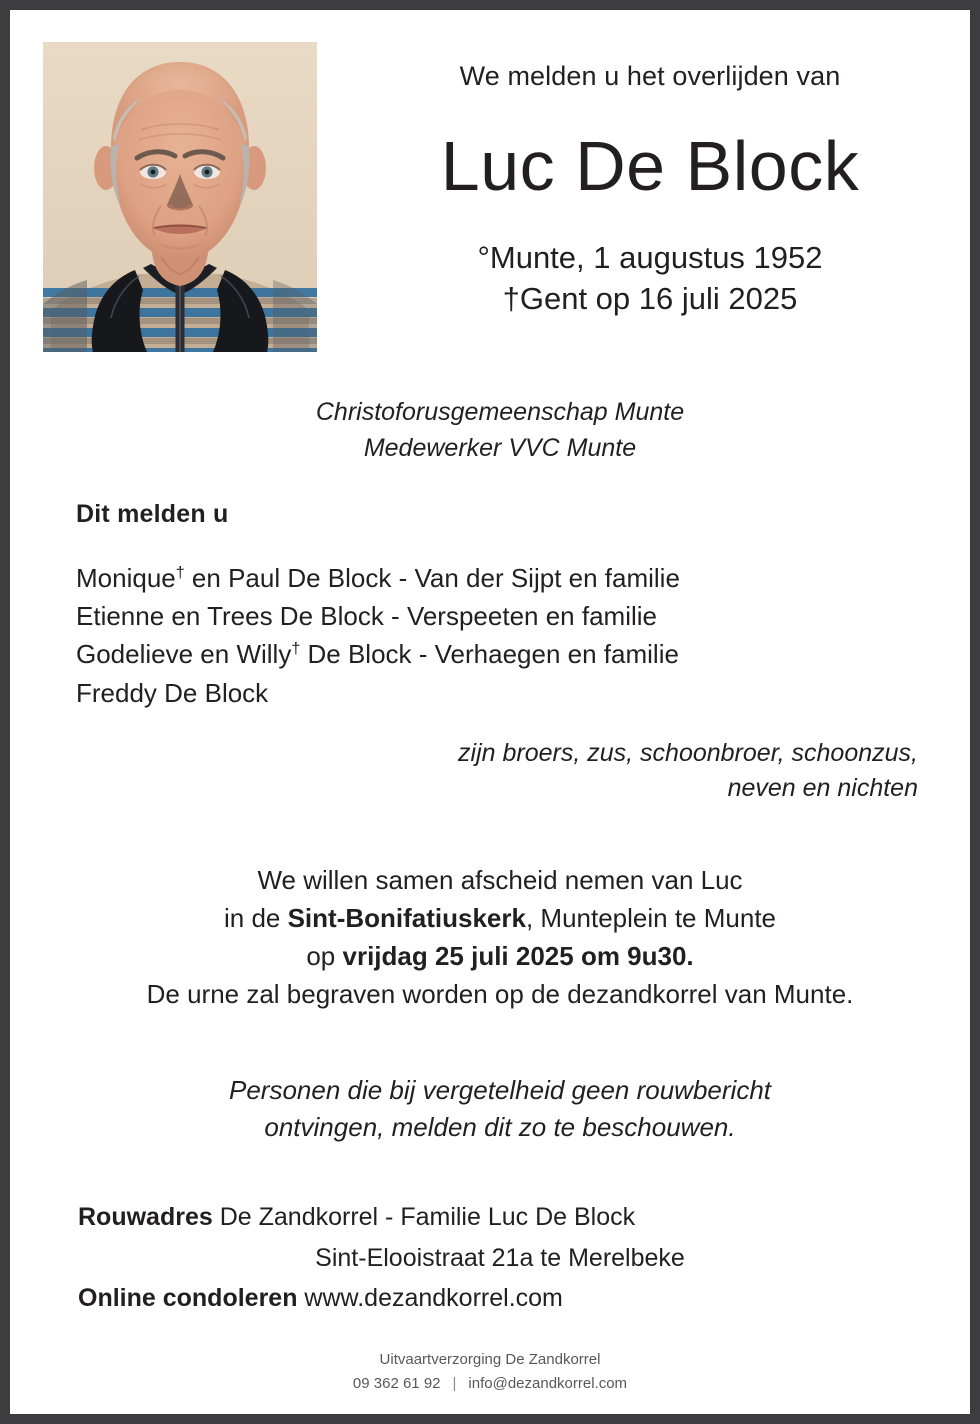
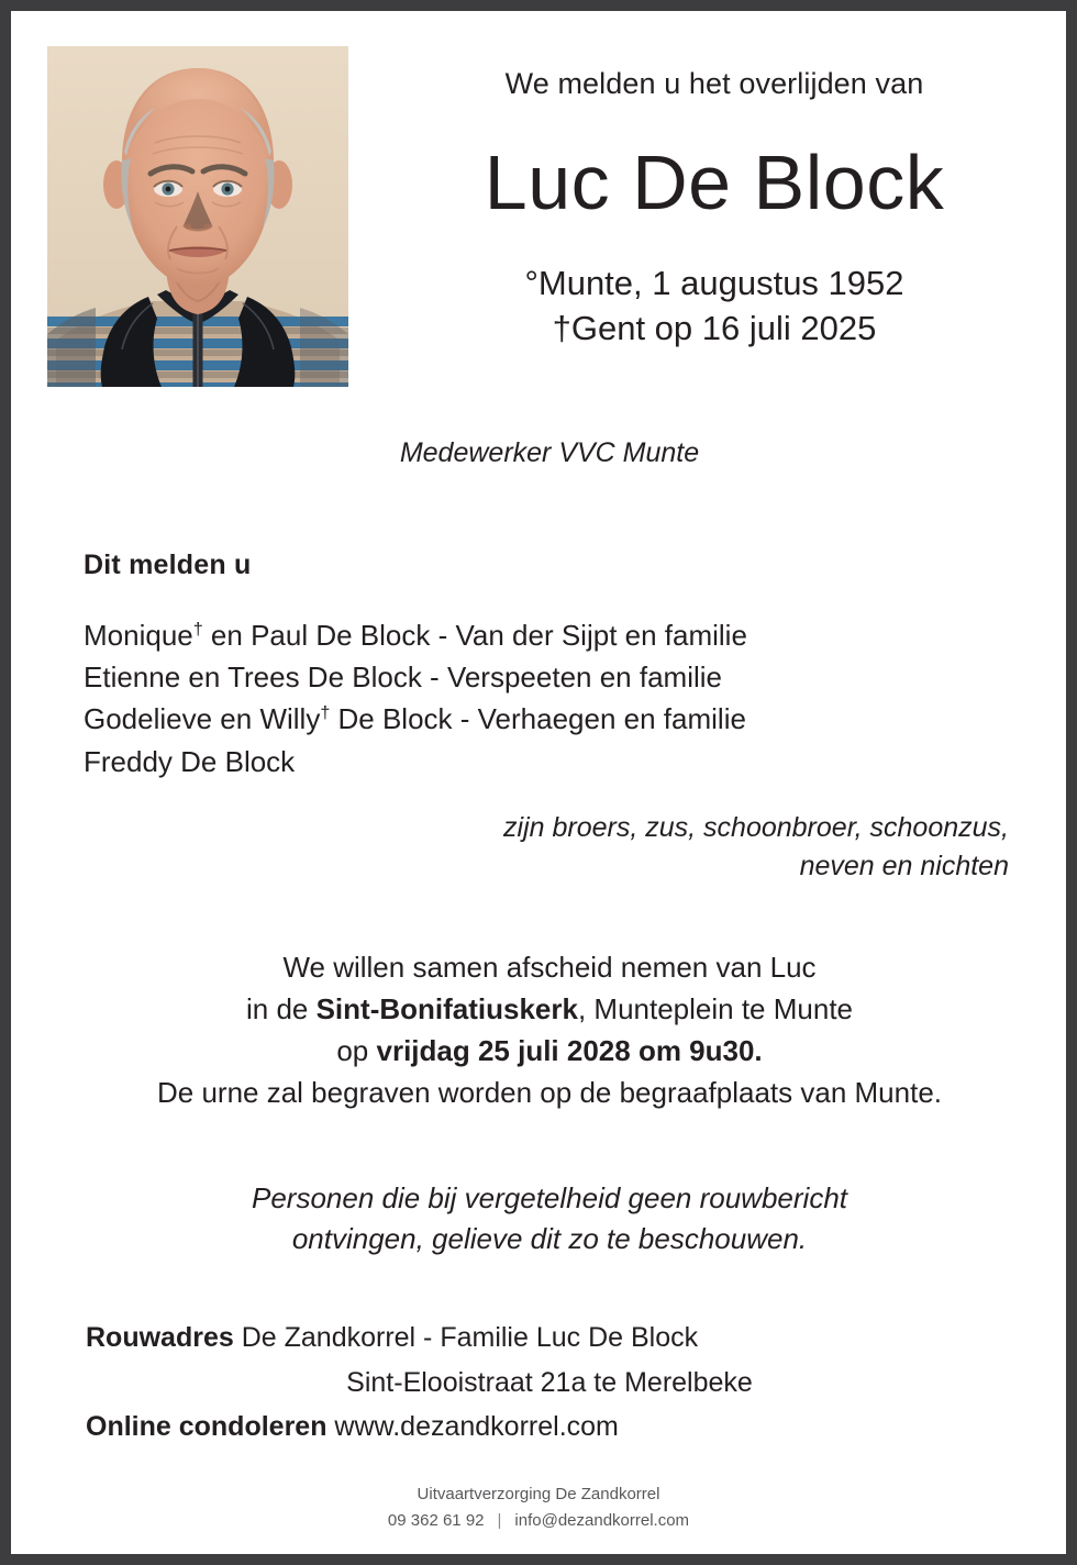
  We melden u het overlijden van
  Luc De Block
  °Munte, 1 augustus 1952
  †Gent op 16 juli 2025
- Christoforusgemeenschap Munte
  Medewerker VVC Munte
  Dit melden u
  Monique† en Paul De Block - Van der Sijpt en familie
  Etienne en Trees De Block - Verspeeten en familie
  Godelieve en Willy† De Block - Verhaegen en familie
  Freddy De Block
  zijn broers, zus, schoonbroer, schoonzus,
  neven en nichten
  We willen samen afscheid nemen van Luc
  in de Sint-Bonifatiuskerk, Munteplein te Munte
- op vrijdag 25 juli 2025 om 9u30.
+ op vrijdag 25 juli 2028 om 9u30.
- De urne zal begraven worden op de dezandkorrel van Munte.
+ De urne zal begraven worden op de begraafplaats van Munte.
  Personen die bij vergetelheid geen rouwbericht
- ontvingen, melden dit zo te beschouwen.
+ ontvingen, gelieve dit zo te beschouwen.
  Rouwadres De Zandkorrel - Familie Luc De Block
  Sint-Elooistraat 21a te Merelbeke
  Online condoleren www.dezandkorrel.com
  Uitvaartverzorging De Zandkorrel
  09 362 61 92 | info@dezandkorrel.com
